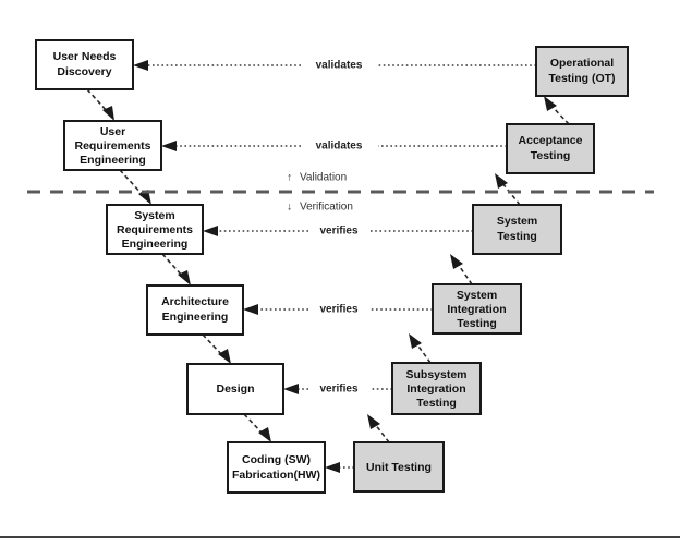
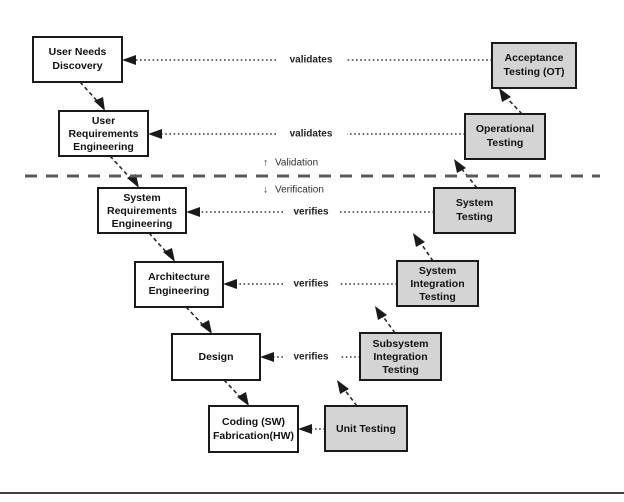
  validates
  validates
  verifies
  verifies
  verifies
  ↑
  Validation
  ↓
  Verification
  User Needs
  Discovery
  User
  Requirements
  Engineering
  System
  Requirements
  Engineering
  Architecture
  Engineering
  Design
  Coding (SW)
  Fabrication(HW)
- Operational
+ Acceptance
  Testing (OT)
- Acceptance
+ Operational
  Testing
  System
  Testing
  System
  Integration
  Testing
  Subsystem
  Integration
  Testing
  Unit Testing
